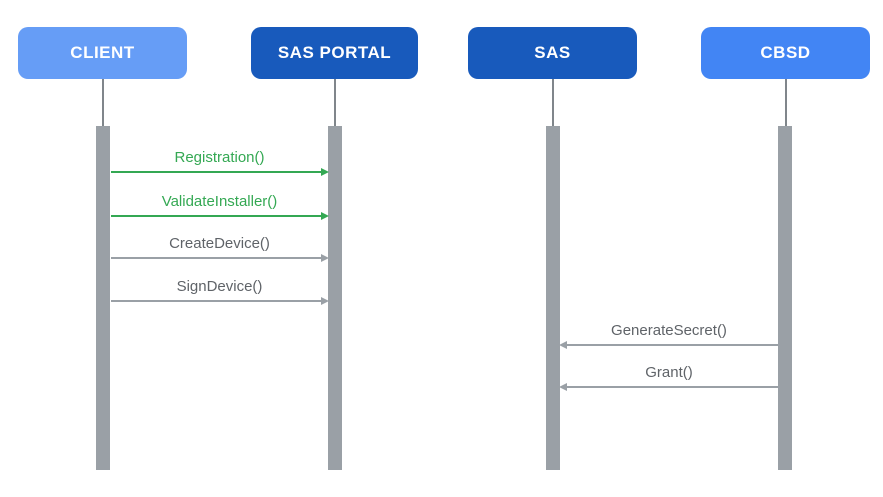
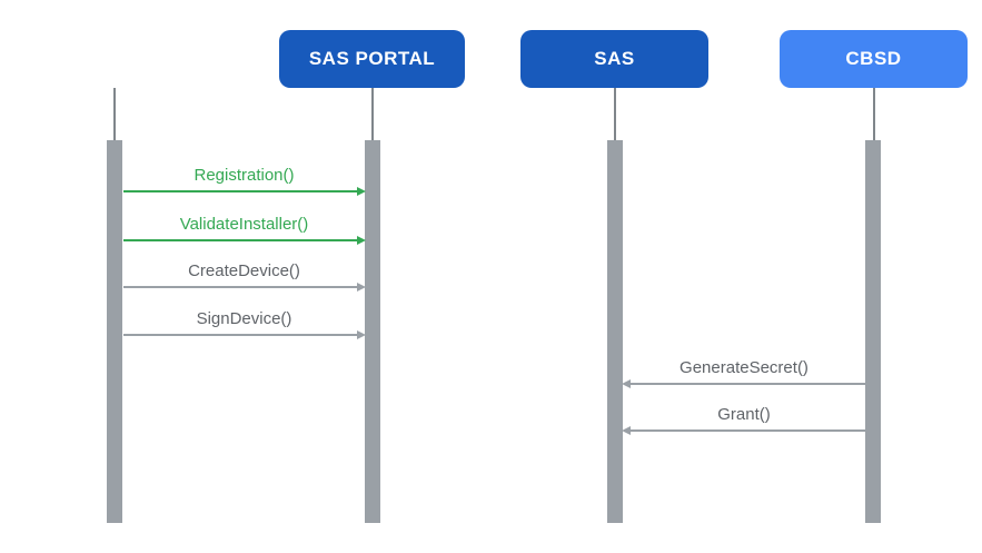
- CLIENT
  SAS PORTAL
  SAS
  CBSD
  Registration()
  ValidateInstaller()
  CreateDevice()
  SignDevice()
  GenerateSecret()
  Grant()
